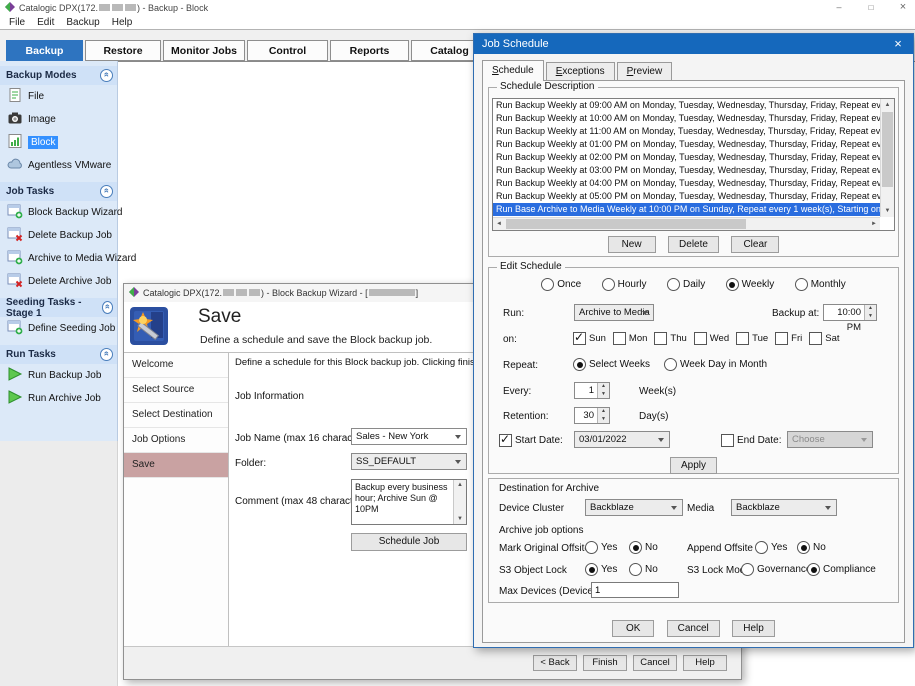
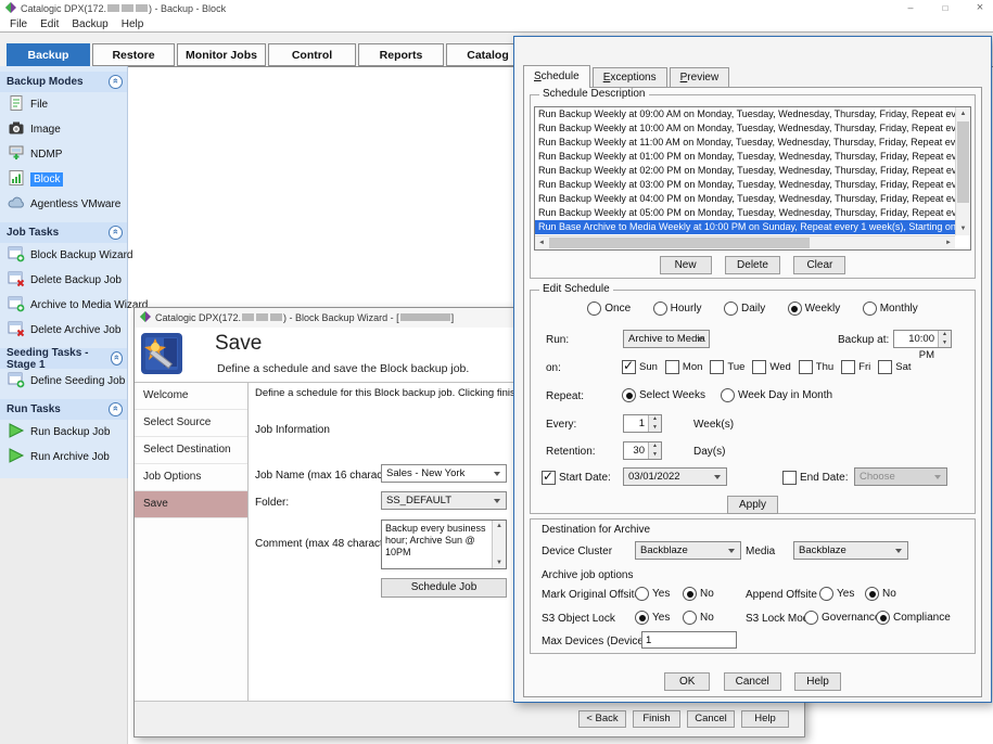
  Catalogic DPX(172. ) - Backup - Block
  File
  Edit
  Backup
  Help
  Backup
  Restore
  Monitor Jobs
  Reports
  Catalog
  Backup Modes
  File
  Image
+ NDMP
  Block
  Agentless VMware
  Job Tasks
  Block Backup Wizard
  Delete Backup Job
  Archive to Media Wizard
  Delete Archive Job
  Seeding Tasks - Stage 1
  Define Seeding Job
  Run Tasks
  Run Backup Job
  Run Archive Job
  Catalogic DPX(172. ) - Block Backup Wizard - [ ]
  Save
  Define a schedule and save the Block backup job.
  Welcome
  Select Source
  Select Destination
  Job Options
  Save
  Define a schedule for this Block backup job. Clicking fini
  Job Information
  Job Name (max 16 charac
  Sales - New York
  Folder:
  SS_DEFAULT
  Comment (max 48 charac
  Backup every business hour; Archive Sun @ 10PM
  Schedule Job
  < Back
  Finish
  Cancel
  Help
- Job Schedule
  Schedule
  Exceptions
  Preview
  Schedule Description
  Run Backup Weekly at 09:00 AM on Monday, Tuesday, Wednesday, Thursday, Friday, Repeat ev
  Run Backup Weekly at 10:00 AM on Monday, Tuesday, Wednesday, Thursday, Friday, Repeat ev
  Run Backup Weekly at 11:00 AM on Monday, Tuesday, Wednesday, Thursday, Friday, Repeat ev
  Run Backup Weekly at 01:00 PM on Monday, Tuesday, Wednesday, Thursday, Friday, Repeat e
  Run Backup Weekly at 02:00 PM on Monday, Tuesday, Wednesday, Thursday, Friday, Repeat e
  Run Backup Weekly at 03:00 PM on Monday, Tuesday, Wednesday, Thursday, Friday, Repeat e
  Run Backup Weekly at 04:00 PM on Monday, Tuesday, Wednesday, Thursday, Friday, Repeat e
  Run Backup Weekly at 05:00 PM on Monday, Tuesday, Wednesday, Thursday, Friday, Repeat e
  Run Base Archive to Media Weekly at 10:00 PM on Sunday, Repeat every 1 week(s), Starting on
  New Delete Clear
  Edit Schedule
  Once
  Hourly
  Daily
  Weekly
  Monthly
  Run:
  Archive to Media
  Backup at:
  10:00 PM
  on:
  Sun
  Mon
- Thu
+ Tue
  Wed
- Tue
+ Thu
  Fri
  Sat
  Repeat:
  Select Weeks
  Week Day in Month
  Every:
  1
  Week(s)
  Retention:
  30
  Day(s)
  Start Date:
  03/01/2022
  End Date:
  Choose
  Apply
  Destination for Archive
  Device Cluster
  Backblaze
  Media
  Backblaze
  Archive job options
  Mark Original Offsit
  Yes
  No
  Append Offsite
  Yes
  No
  S3 Object Lock
  Yes
  No
  S3 Lock Mo
  Governanc
  Compliance
  Max Devices (Devic
  1
  OK Cancel Help
